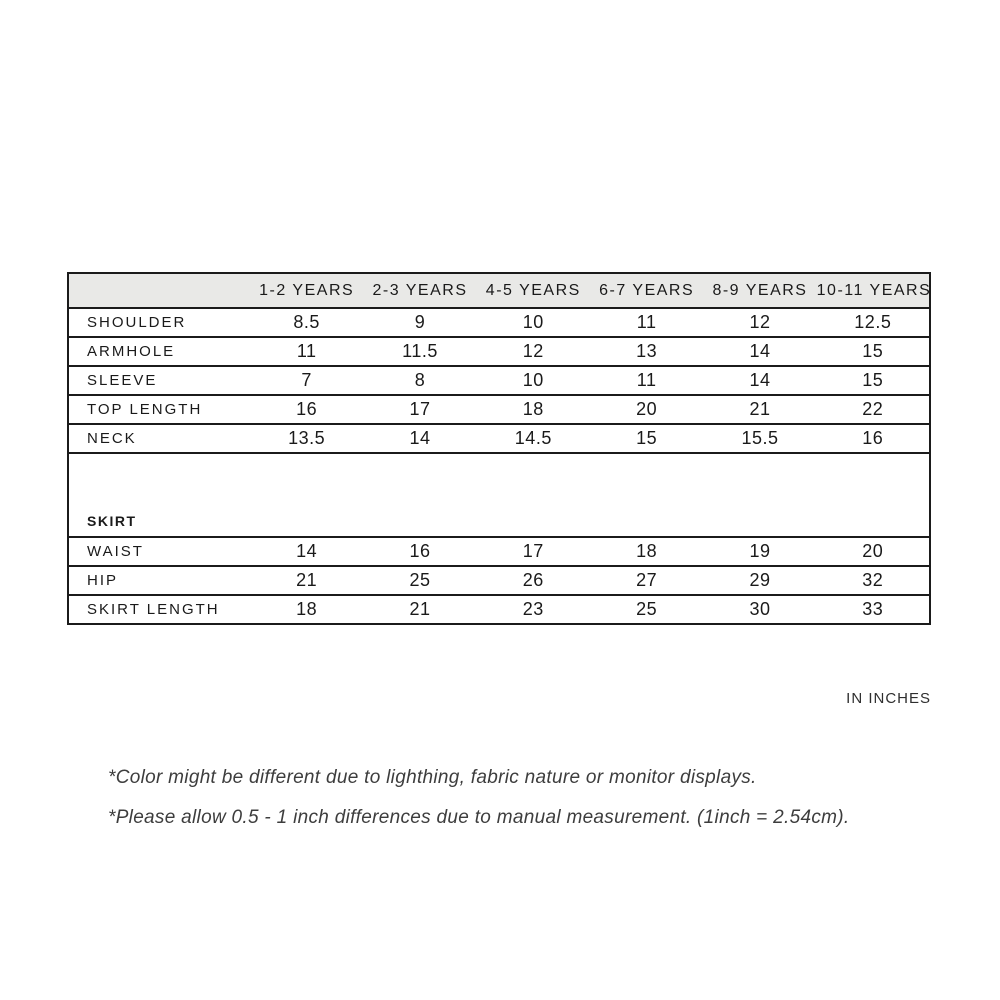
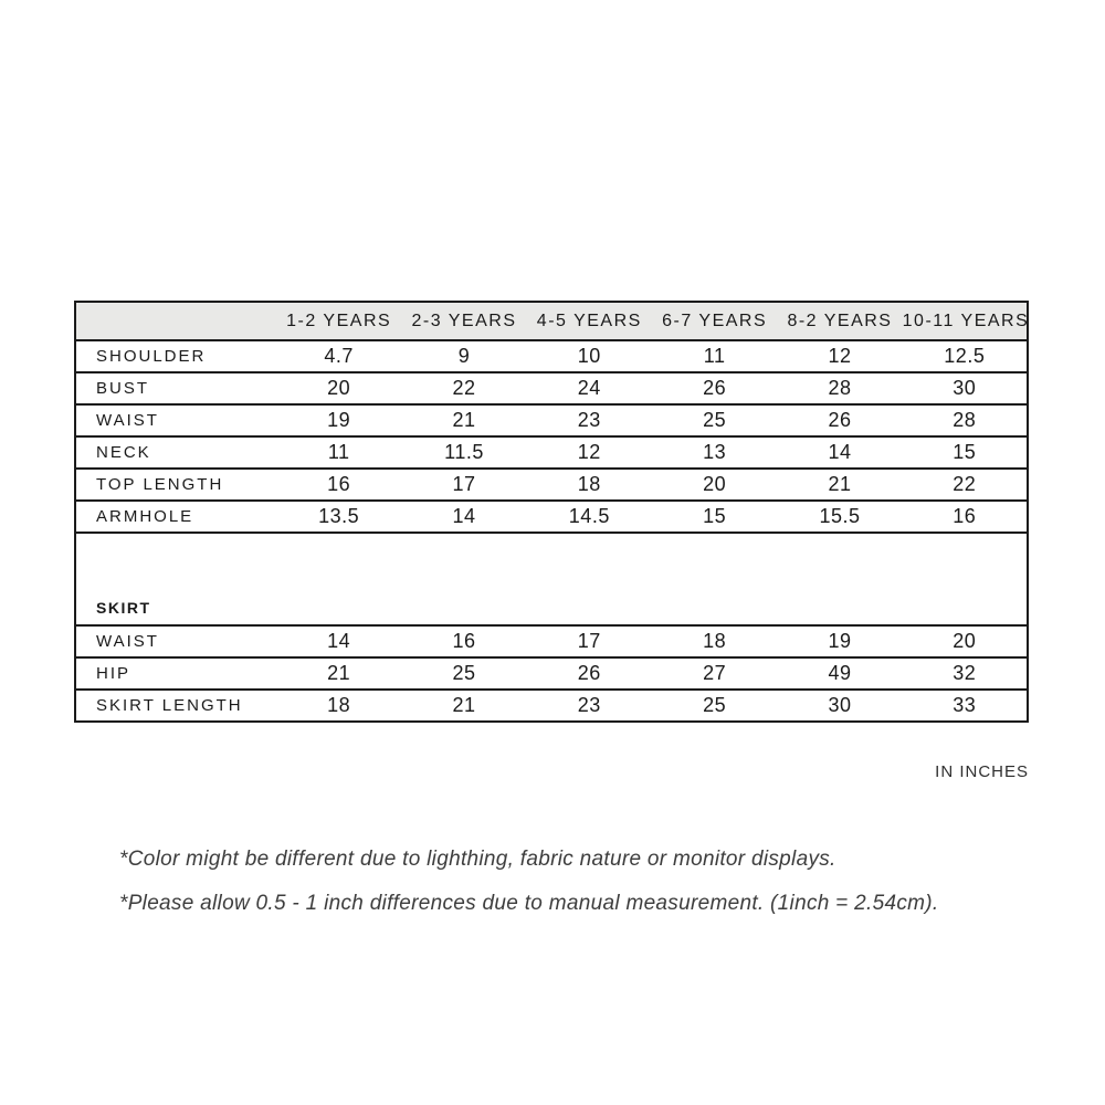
- 	1-2 YEARS	2-3 YEARS	4-5 YEARS	6-7 YEARS	8-9 YEARS	10-11 YEARS
+ 	1-2 YEARS	2-3 YEARS	4-5 YEARS	6-7 YEARS	8-2 YEARS	10-11 YEARS
- SHOULDER	8.5	9	10	11	12	12.5
+ SHOULDER	4.7	9	10	11	12	12.5
+ BUST	20	22	24	26	28	30
+ WAIST	19	21	23	25	26	28
- ARMHOLE	11	11.5	12	13	14	15
+ NECK	11	11.5	12	13	14	15
- SLEEVE	7	8	10	11	14	15
  TOP LENGTH	16	17	18	20	21	22
- NECK	13.5	14	14.5	15	15.5	16
+ ARMHOLE	13.5	14	14.5	15	15.5	16
  SKIRT
  WAIST	14	16	17	18	19	20
- HIP	21	25	26	27	29	32
+ HIP	21	25	26	27	49	32
  SKIRT LENGTH	18	21	23	25	30	33
  IN INCHES
  *Color might be different due to lighthing, fabric nature or monitor displays.
  *Please allow 0.5 - 1 inch differences due to manual measurement. (1inch = 2.54cm).
